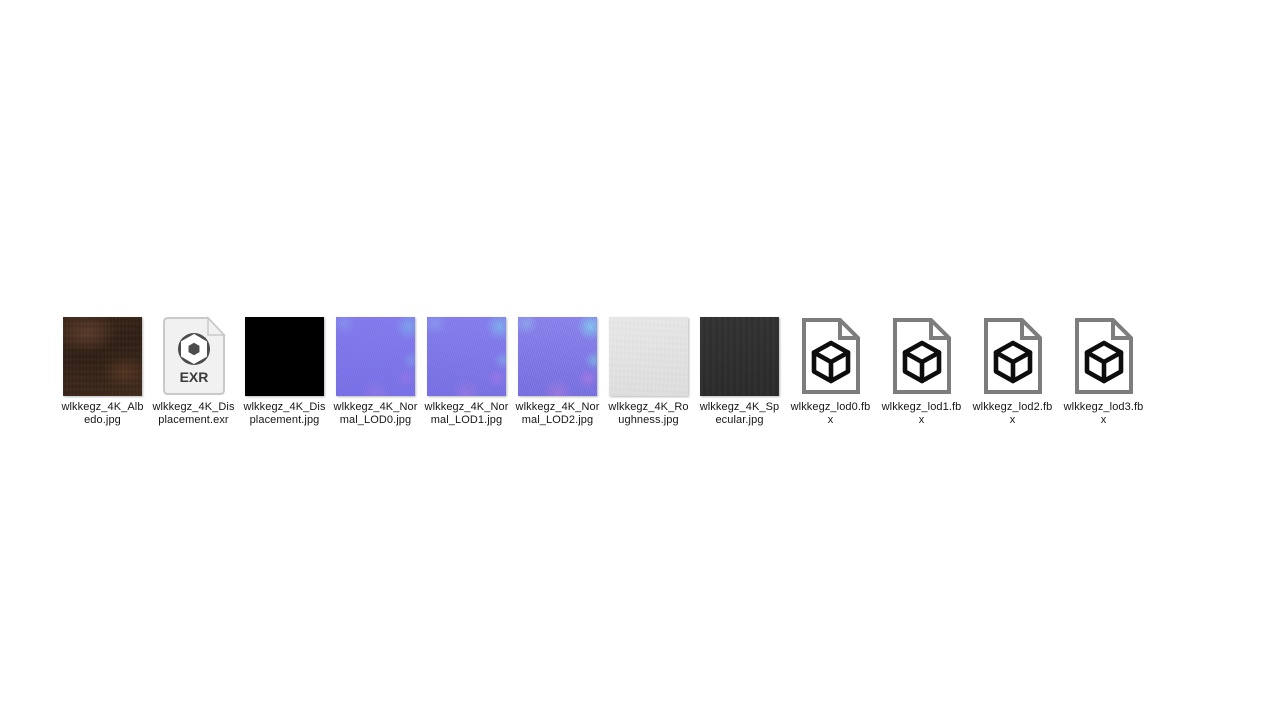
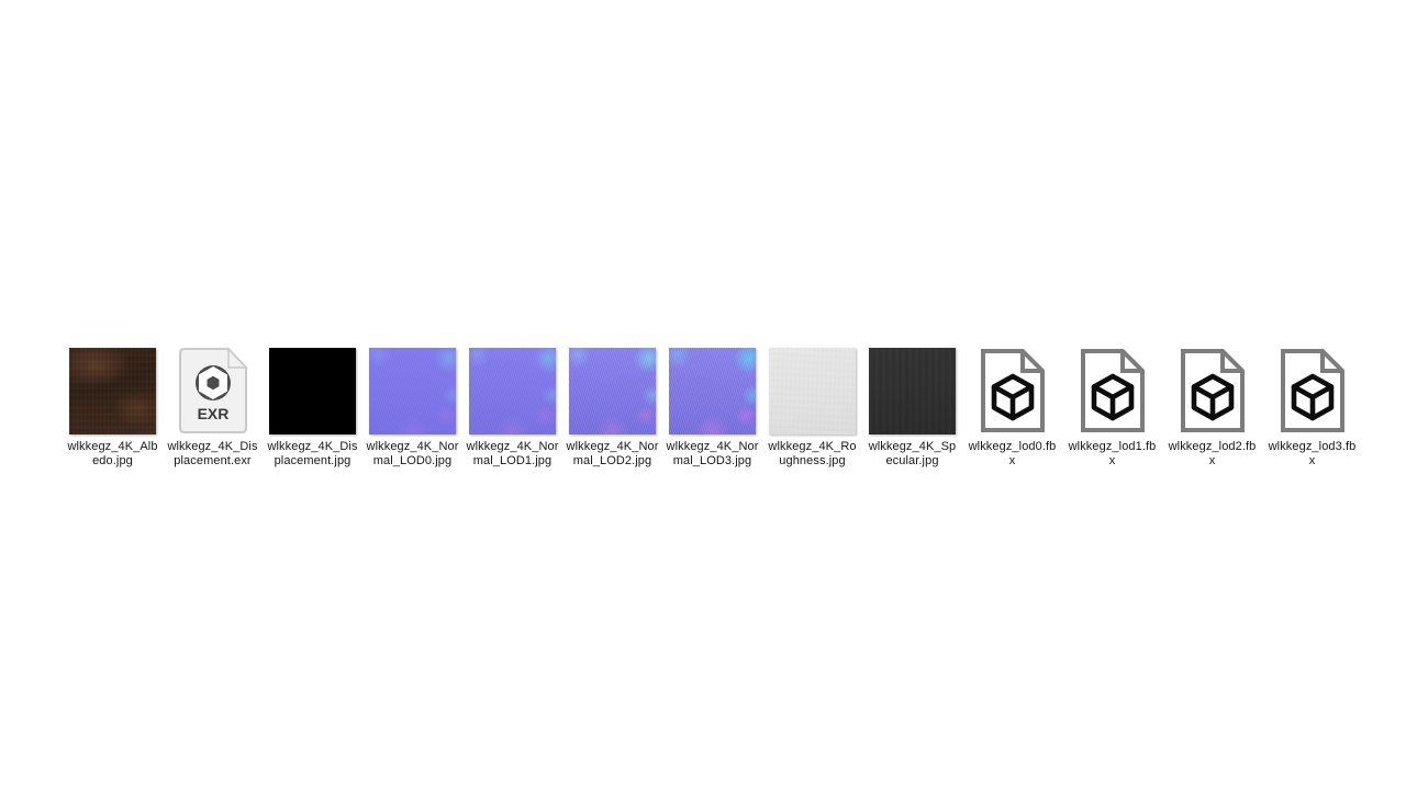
  wlkkegz_4K_Albedo.jpg
  EXR
  wlkkegz_4K_Displacement.exr
  wlkkegz_4K_Displacement.jpg
  wlkkegz_4K_Normal_LOD0.jpg
  wlkkegz_4K_Normal_LOD1.jpg
  wlkkegz_4K_Normal_LOD2.jpg
+ wlkkegz_4K_Normal_LOD3.jpg
  wlkkegz_4K_Roughness.jpg
  wlkkegz_4K_Specular.jpg
  wlkkegz_lod0.fbx
  wlkkegz_lod1.fbx
  wlkkegz_lod2.fbx
  wlkkegz_lod3.fbx
